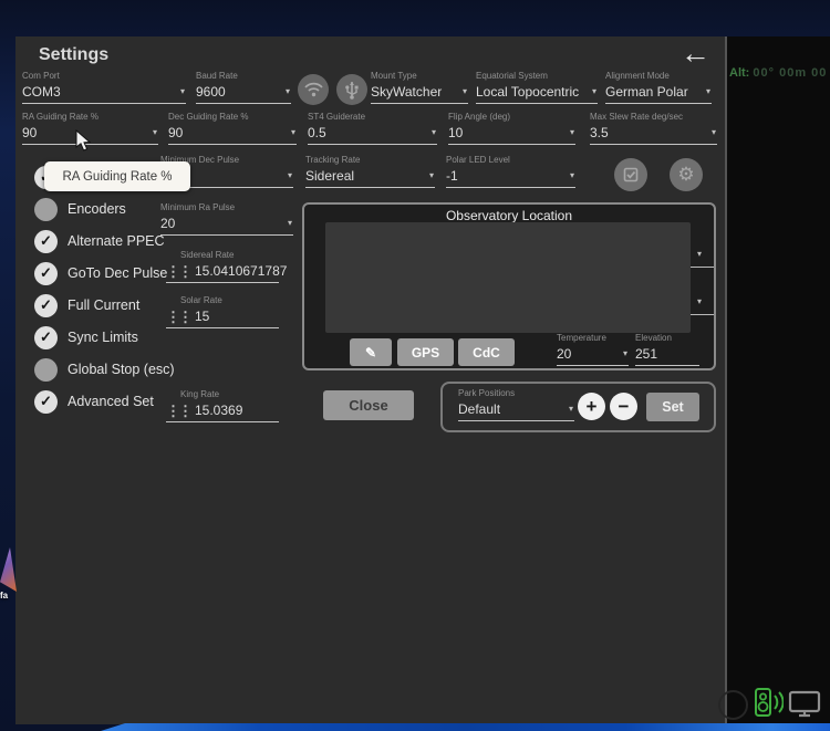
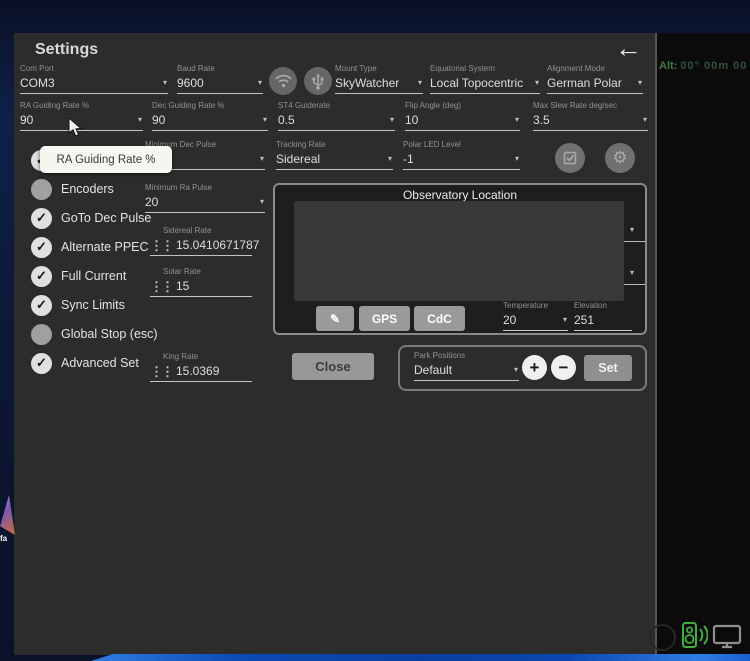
  Settings
  ←
  Com Port
  COM3
  ▾
  Baud Rate
  9600
  ▾
  Mount Type
  SkyWatcher
  ▾
  Equatorial System
  Local Topocentric
  ▾
  Alignment Mode
  German Polar
  ▾
  RA Guiding Rate %
  90
  ▾
  Dec Guiding Rate %
  90
  ▾
  ST4 Guiderate
  0.5
  ▾
  Flip Angle (deg)
  10
  ▾
  Max Slew Rate deg/sec
  3.5
  ▾
  Encoders
  ✓
- Alternate PPEC
+ GoTo Dec Pulse
  ✓
- GoTo Dec Pulse
+ Alternate PPEC
  ✓
  Full Current
  ✓
  Sync Limits
  Global Stop (esc)
  ✓
  Advanced Set
  RA Guiding Rate %
  Minimum Dec Pulse
  ▾
  Minimum Ra Pulse
  20
  ▾
  Sidereal Rate
  ⋮⋮ 15.0410671787
  Solar Rate
  ⋮⋮ 15
  King Rate
  ⋮⋮ 15.0369
  Tracking Rate
  Sidereal
  ▾
  Polar LED Level
  -1
  ▾
  ⚙
  Observatory Location
  ▾
  ▾
  ✎
  GPS
  CdC
  Temperature
  20
  ▾
  Elevation
  251
  Close
  Park Positions
  Default
  ▾
  +
  −
  Set
  Alt: 00° 00m 00
  fa
